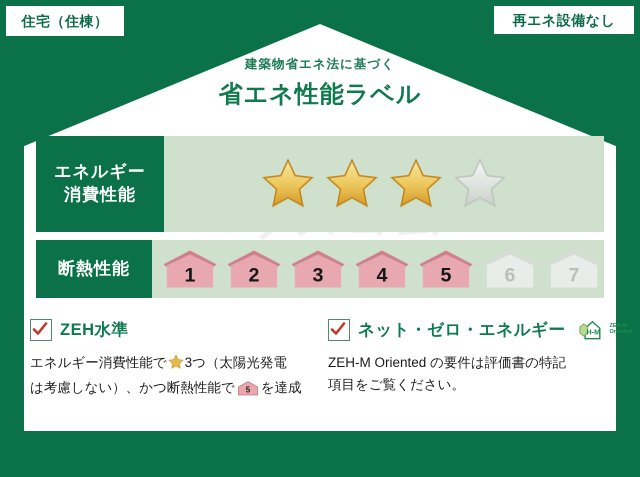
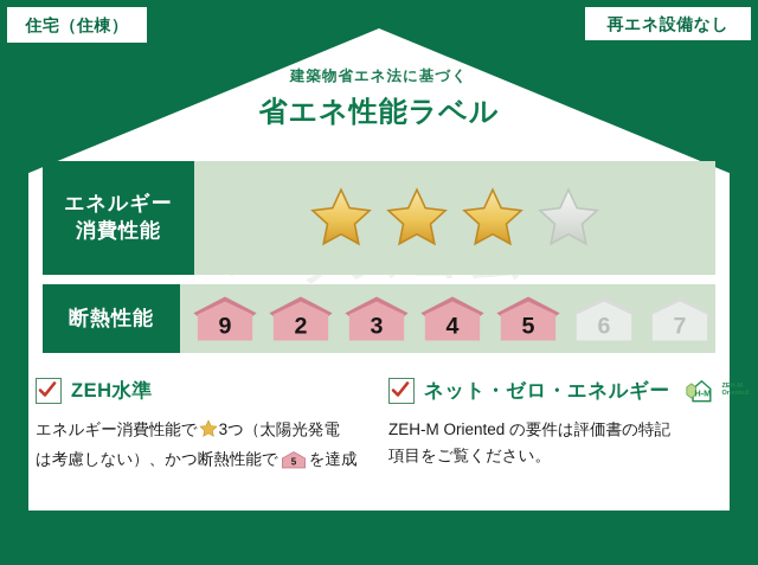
  住宅（住棟）
  再エネ設備なし
  建築物省エネ法に基づく
  省エネ性能ラベル
  エネルギー
  消費性能
  断熱性能
- 1
+ 9
  2
  3
  4
  5
  6
  7
  ZEH水準
  エネルギー消費性能で 3つ（太陽光発電
  は考慮しない）、かつ断熱性能で
  5
  を達成
  ネット・ゼロ・エネルギー
  H-M
  ZEH-M Oriented の要件は評価書の特記
  項目をご覧ください。
